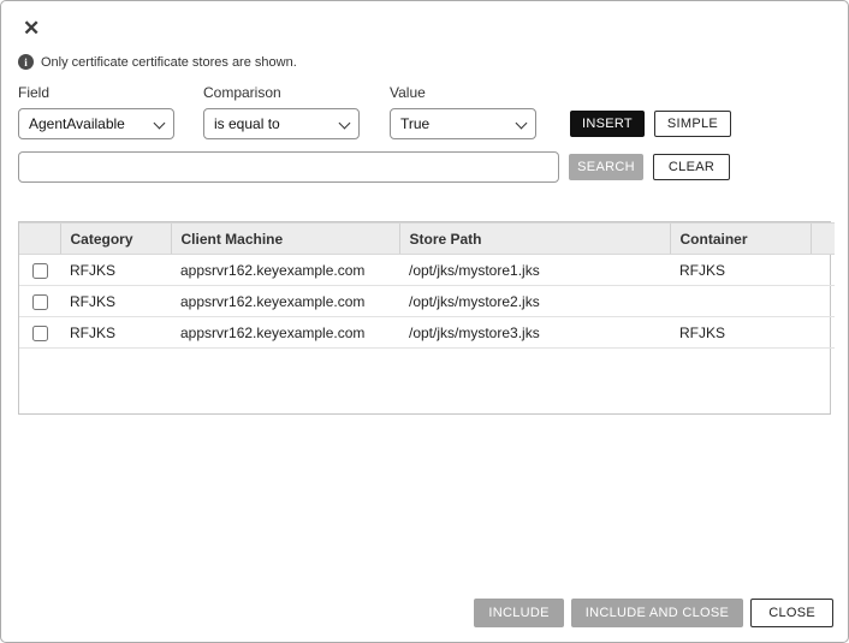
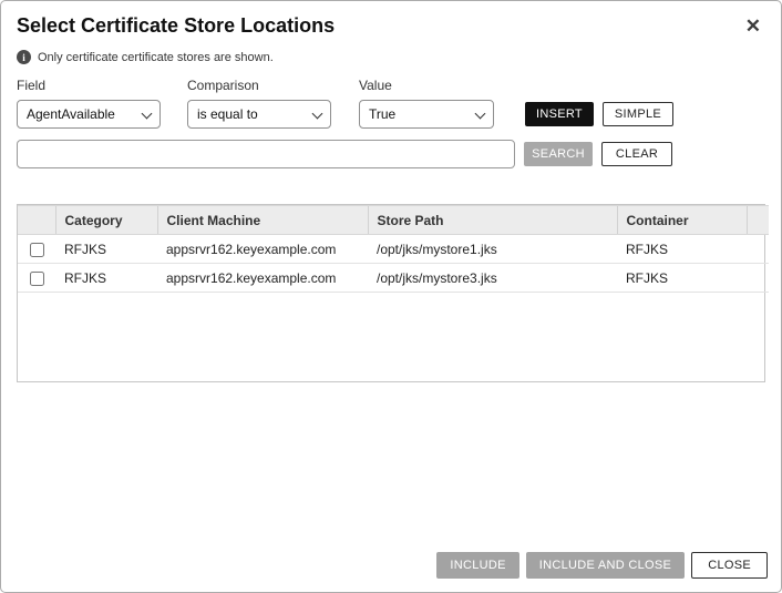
+ Select Certificate Store Locations
  ✕
  i
  Only certificate certificate stores are shown.
  Field
  AgentAvailable
  Comparison
  is equal to
  Value
  True
  INSERT
  SIMPLE
  SEARCH
  CLEAR
  	Category	Client Machine	Store Path	Container
  	RFJKS	appsrvr162.keyexample.com	/opt/jks/mystore1.jks	RFJKS
- 	RFJKS	appsrvr162.keyexample.com	/opt/jks/mystore2.jks
  	RFJKS	appsrvr162.keyexample.com	/opt/jks/mystore3.jks	RFJKS
  INCLUDE
  INCLUDE AND CLOSE
  CLOSE
